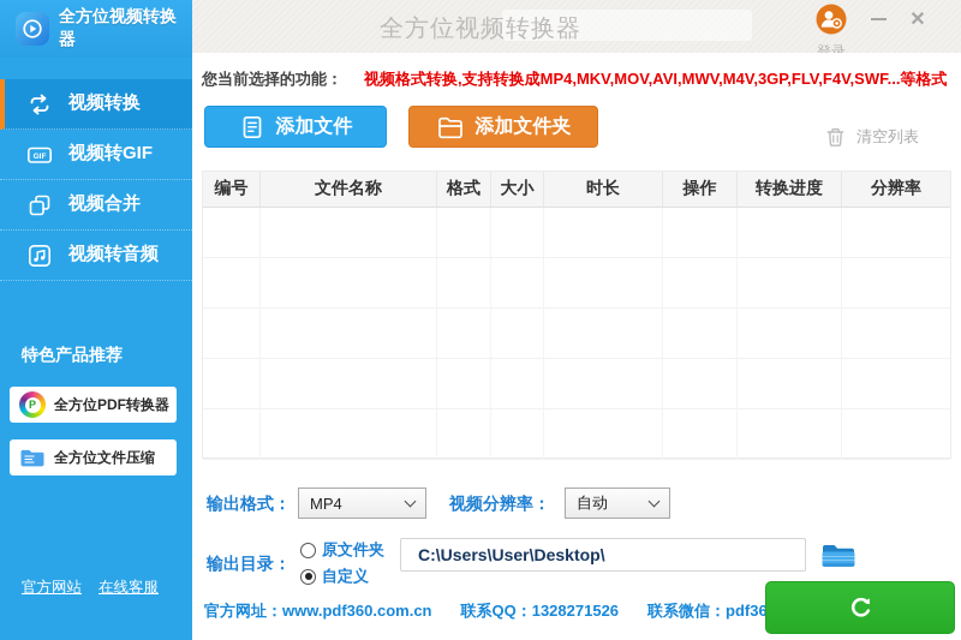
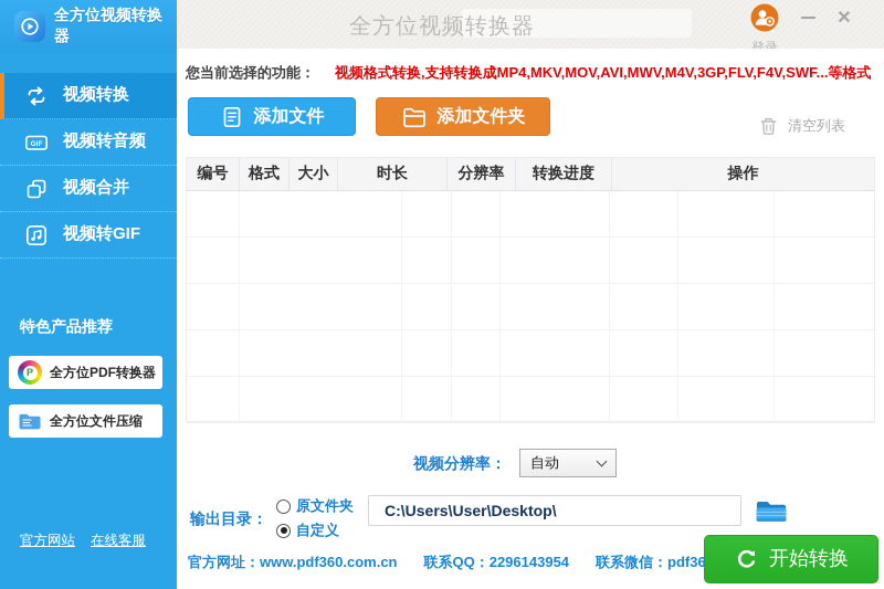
  全方位视频转换器
  登录
  ✕
  全方位视频转换器
  视频转换
- 视频转GIF
+ 视频转音频
  视频合并
- 视频转音频
+ 视频转GIF
  特色产品推荐
  P
  全方位PDF转换器
  全方位文件压缩
  官方网站
  在线客服
  您当前选择的功能：
  视频格式转换,支持转换成MP4,MKV,MOV,AVI,MWV,M4V,3GP,FLV,F4V,SWF...等格式
  添加文件
  添加文件夹
  清空列表
  编号
- 文件名称
  格式
  大小
  时长
- 操作
+ 分辨率
  转换进度
- 分辨率
+ 操作
- 输出格式：
- MP4
  视频分辨率：
  自动
  输出目录：
  原文件夹
  自定义
  C:\Users\User\Desktop\
  官方网址：www.pdf360.com.cn
- 联系QQ：1328271526
+ 联系QQ：2296143954
  联系微信：pdf36
+ 开始转换
